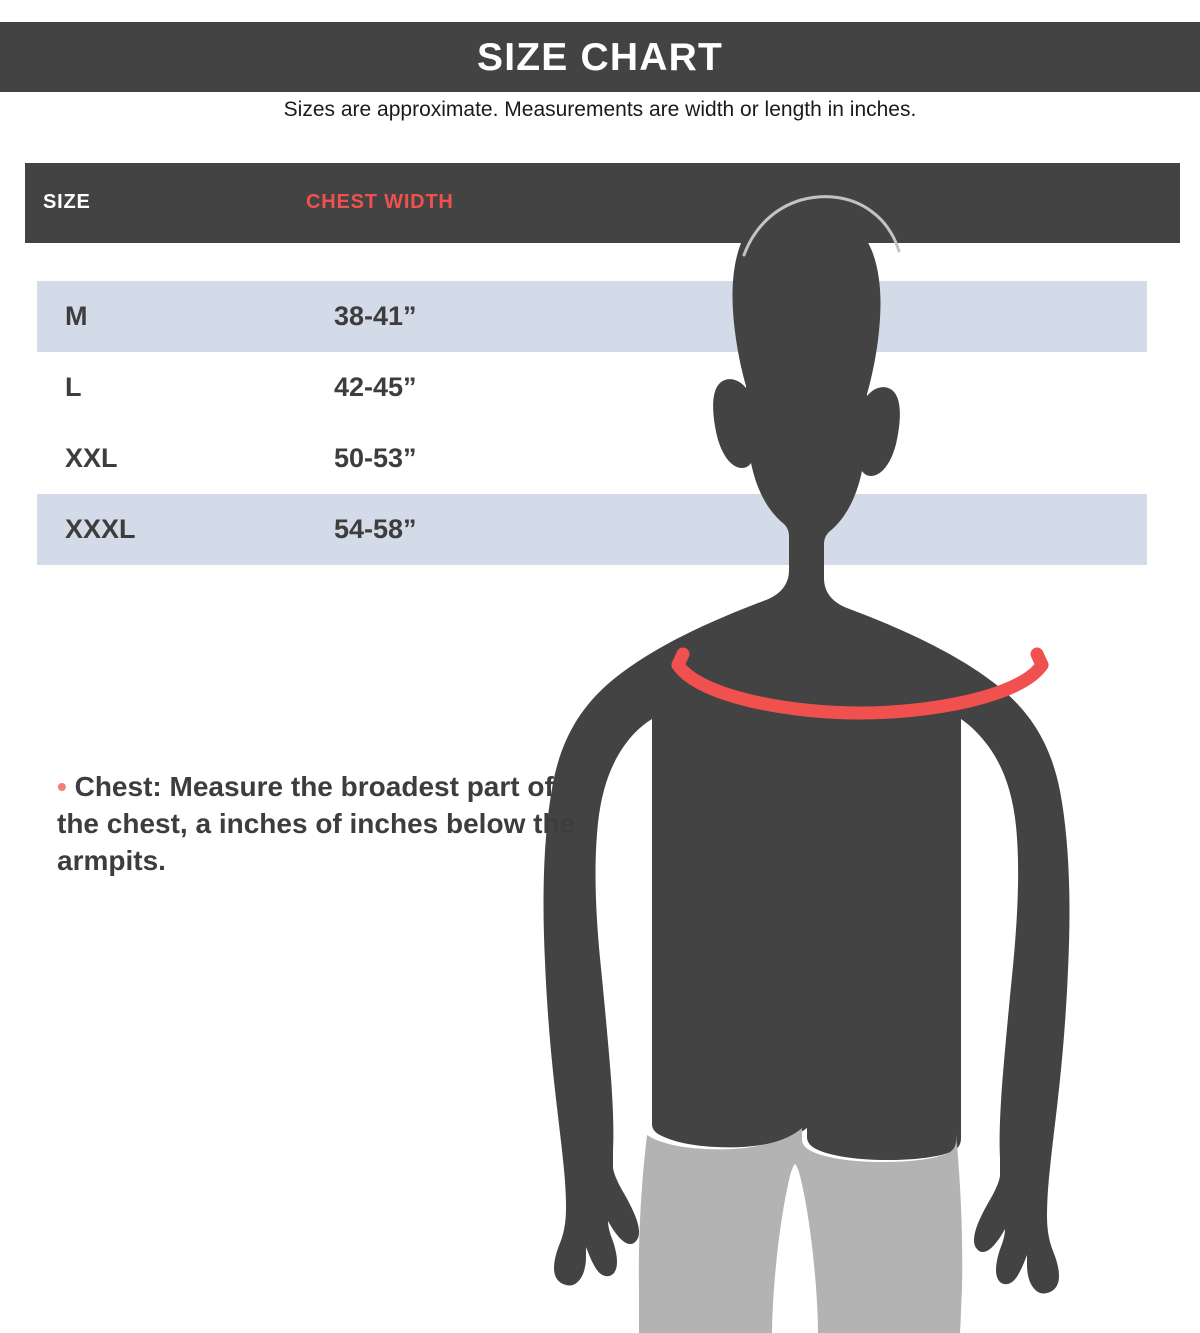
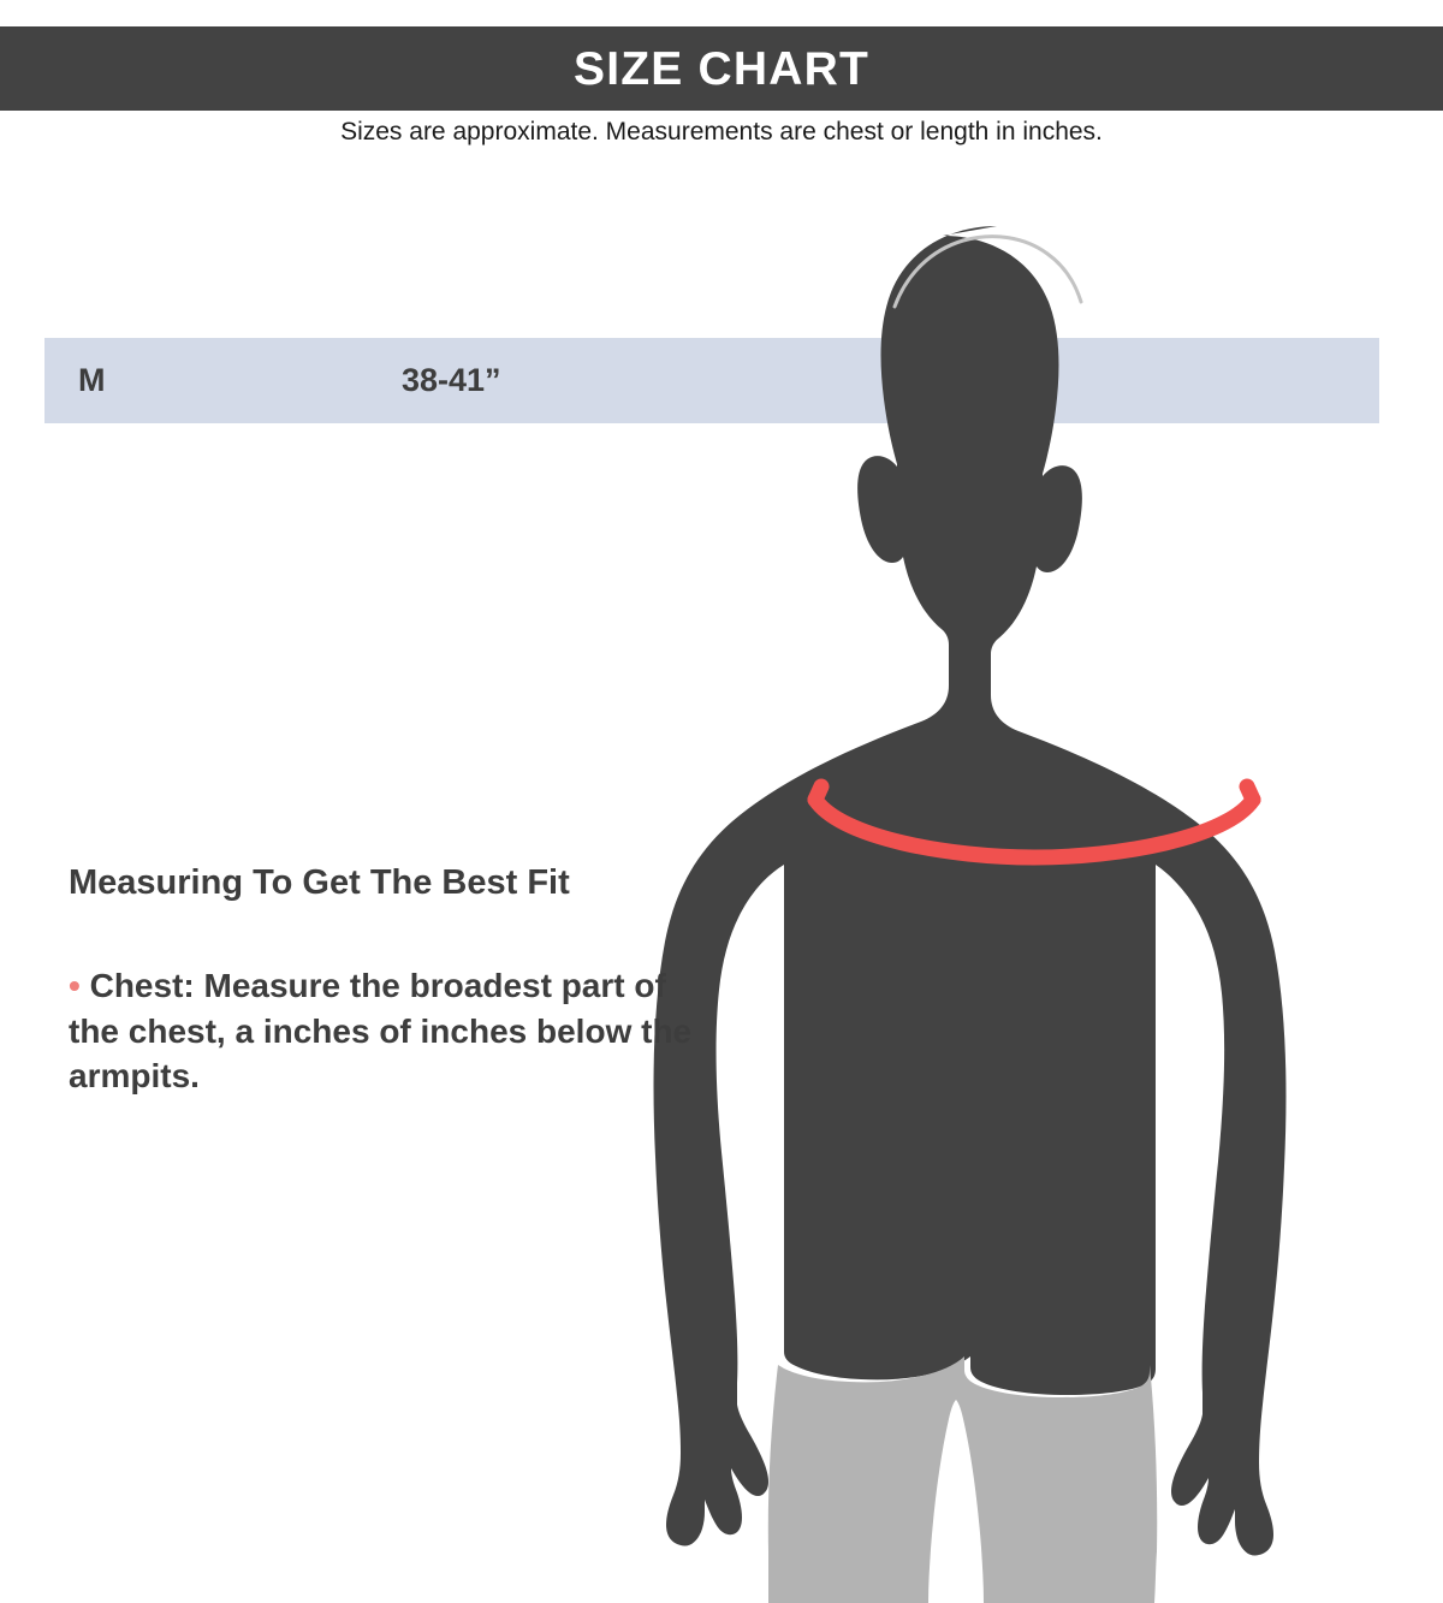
- SIZE
- CHEST WIDTH
  M
  38-41”
- L
- 42-45”
- XXL
- 50-53”
- XXXL
- 54-58”
  SIZE CHART
- Sizes are approximate. Measurements are width or length in inches.
+ Sizes are approximate. Measurements are chest or length in inches.
+ Measuring To Get The Best Fit
  • Chest: Measure the broadest part of the chest, a inches of inches below the armpits.
